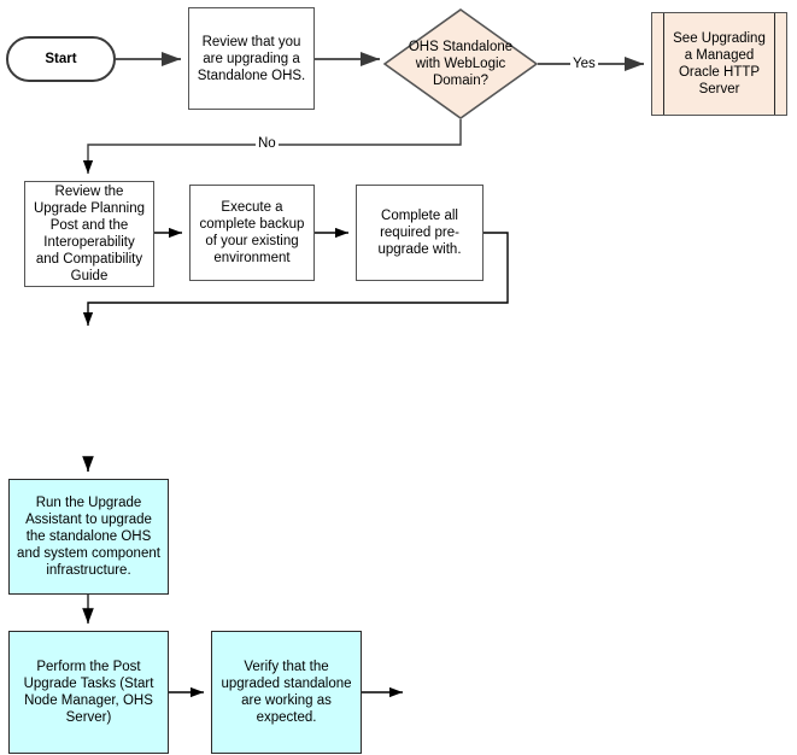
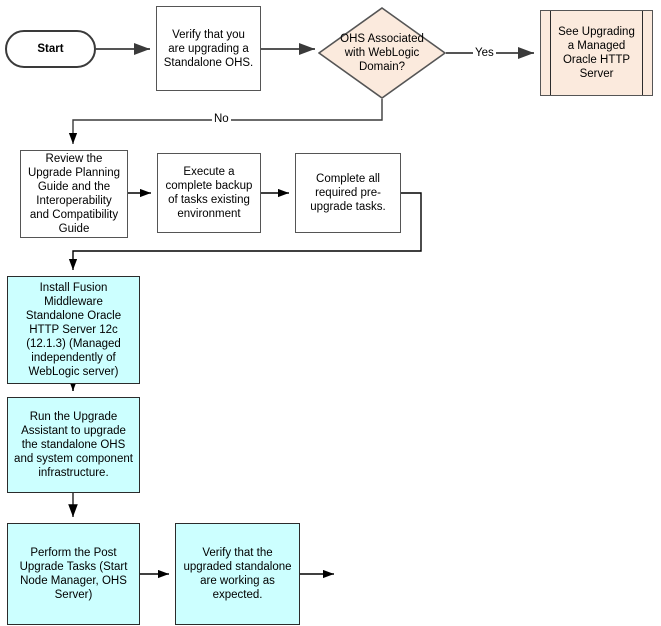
  Start
- Review that you are upgrading a Standalone OHS.
+ Verify that you are upgrading a Standalone OHS.
- OHS Standalone with WebLogic Domain?
+ OHS Associated with WebLogic Domain?
  See Upgrading a Managed Oracle HTTP Server
- Review the Upgrade Planning Post and the Interoperability and Compatibility Guide
+ Review the Upgrade Planning Guide and the Interoperability and Compatibility Guide
- Execute a complete backup of your existing environment
+ Execute a complete backup of tasks existing environment
- Complete all required pre-upgrade with.
+ Complete all required pre-upgrade tasks.
+ Install Fusion Middleware Standalone Oracle HTTP Server 12c (12.1.3) (Managed independently of WebLogic server)
  Run the Upgrade Assistant to upgrade the standalone OHS and system component infrastructure.
  Perform the Post Upgrade Tasks (Start Node Manager, OHS Server)
  Verify that the upgraded standalone are working as expected.
  Yes
  No
